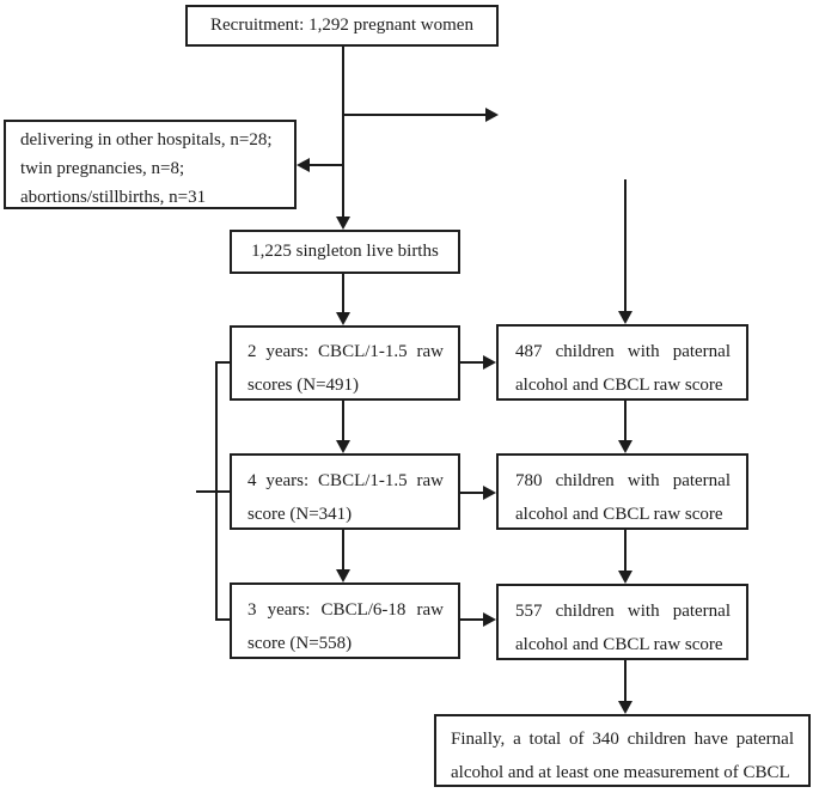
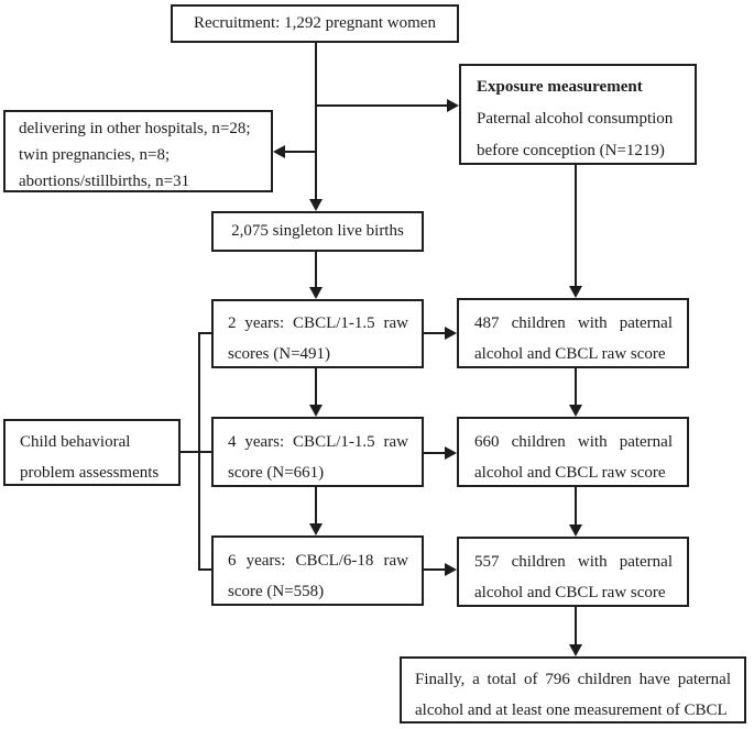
  Recruitment: 1,292 pregnant women
+ Exposure measurement
+ Paternal alcohol consumption
+ before conception (N=1219)
  delivering in other hospitals, n=28;
  twin pregnancies, n=8;
  abortions/stillbirths, n=31
- 1,225 singleton live births
+ 2,075 singleton live births
  2 years: CBCL/1-1.5 raw
  scores (N=491)
  487 children with paternal
  alcohol and CBCL raw score
+ Child behavioral
+ problem assessments
  4 years: CBCL/1-1.5 raw
- score (N=341)
+ score (N=661)
- 780 children with paternal
+ 660 children with paternal
  alcohol and CBCL raw score
- 3 years: CBCL/6-18 raw
+ 6 years: CBCL/6-18 raw
  score (N=558)
  557 children with paternal
  alcohol and CBCL raw score
- Finally, a total of 340 children have paternal
+ Finally, a total of 796 children have paternal
  alcohol and at least one measurement of CBCL
